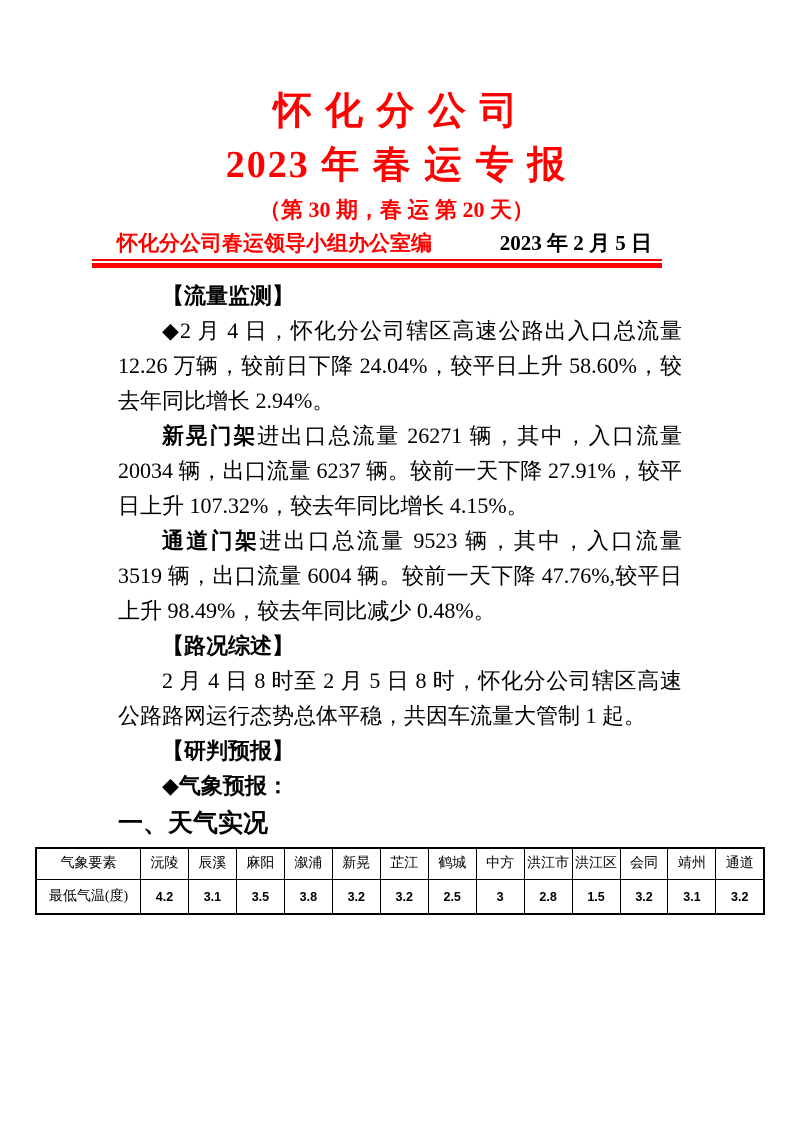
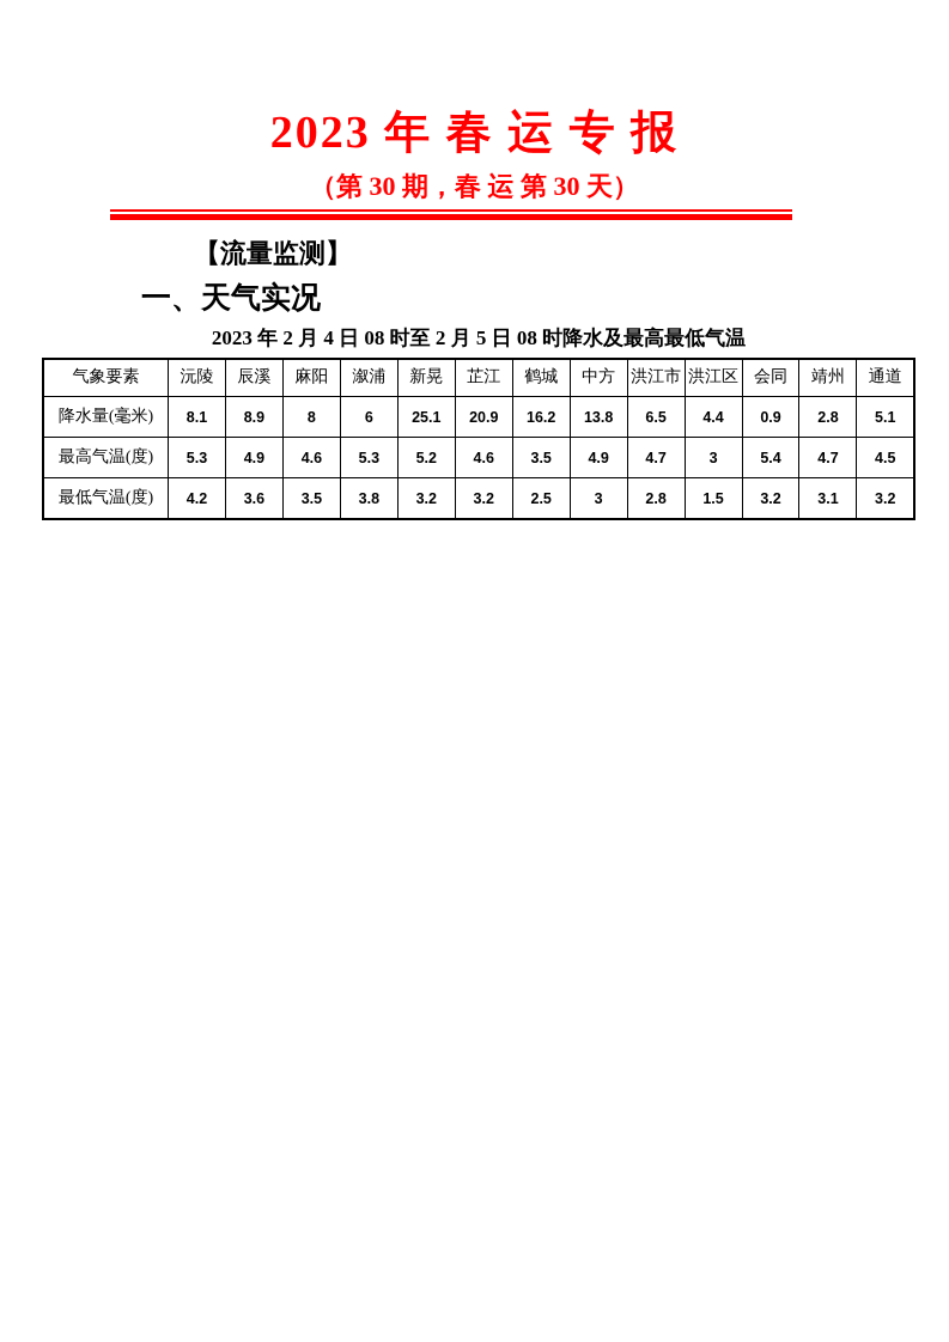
- 怀 化 分 公 司
  2023 年 春 运 专 报
- （第 30 期，春 运 第 20 天）
+ （第 30 期，春 运 第 30 天）
- 怀化分公司春运领导小组办公室编
- 2023 年 2 月 5 日
  【流量监测】
- ◆2 月 4 日，怀化分公司辖区高速公路出入口总流量 12.26 万辆，较前日下降 24.04%，较平日上升 58.60%，较去年同比增长 2.94%。
- 新晃门架进出口总流量 26271 辆，其中，入口流量 20034 辆，出口流量 6237 辆。较前一天下降 27.91%，较平日上升 107.32%，较去年同比增长 4.15%。
- 通道门架进出口总流量 9523 辆，其中，入口流量 3519 辆，出口流量 6004 辆。较前一天下降 47.76%,较平日上升 98.49%，较去年同比减少 0.48%。
- 【路况综述】
- 2 月 4 日 8 时至 2 月 5 日 8 时，怀化分公司辖区高速公路路网运行态势总体平稳，共因车流量大管制 1 起。
- 【研判预报】
- ◆气象预报：
  一、天气实况
+ 2023 年 2 月 4 日 08 时至 2 月 5 日 08 时降水及最高最低气温
  气象要素	沅陵	辰溪	麻阳	溆浦	新晃	芷江	鹤城	中方	洪江市	洪江区	会同	靖州	通道
+ 降水量(毫米)	8.1	8.9	8	6	25.1	20.9	16.2	13.8	6.5	4.4	0.9	2.8	5.1
+ 最高气温(度)	5.3	4.9	4.6	5.3	5.2	4.6	3.5	4.9	4.7	3	5.4	4.7	4.5
- 最低气温(度)	4.2	3.1	3.5	3.8	3.2	3.2	2.5	3	2.8	1.5	3.2	3.1	3.2
+ 最低气温(度)	4.2	3.6	3.5	3.8	3.2	3.2	2.5	3	2.8	1.5	3.2	3.1	3.2
